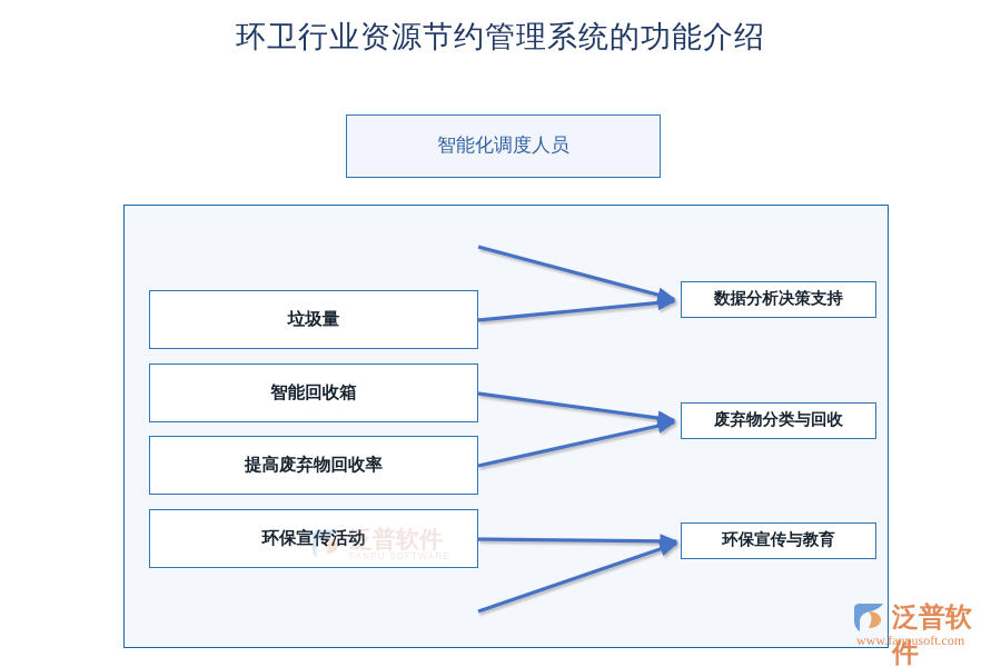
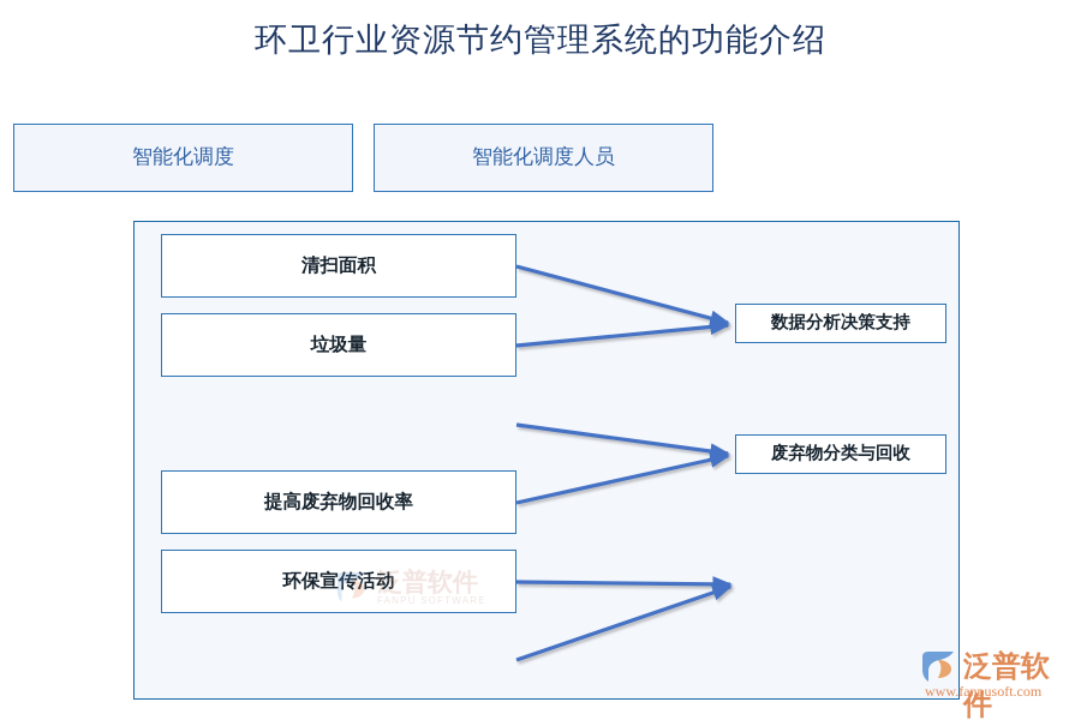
  环卫行业资源节约管理系统的功能介绍
+ 智能化调度
  智能化调度人员
+ 清扫面积
  垃圾量
- 智能回收箱
  提高废弃物回收率
  环保宣传活动
  数据分析决策支持
  废弃物分类与回收
- 环保宣传与教育
  泛普软件
  FANPU SOFTWARE
  泛普软件
  www.fanpusoft.com
